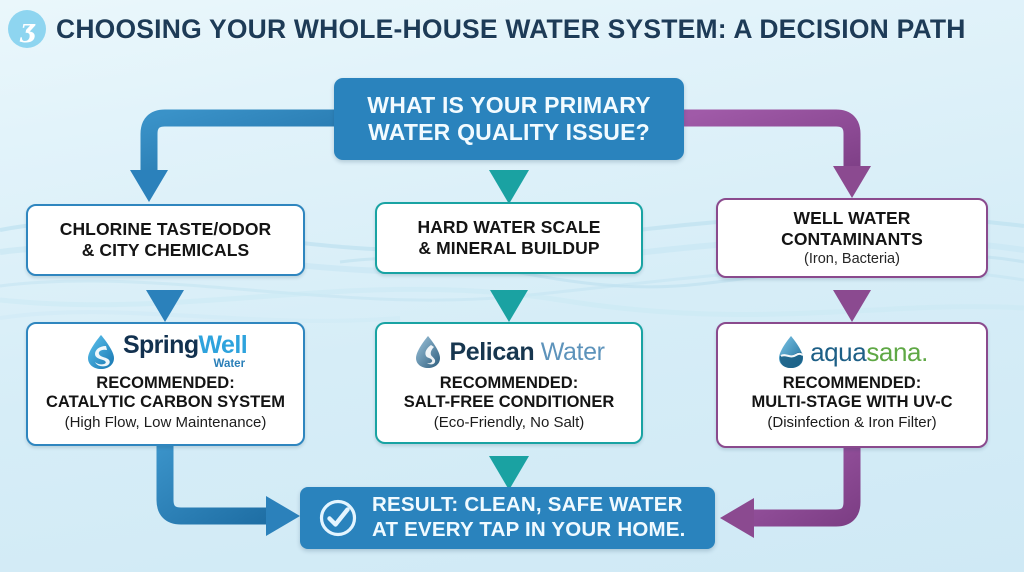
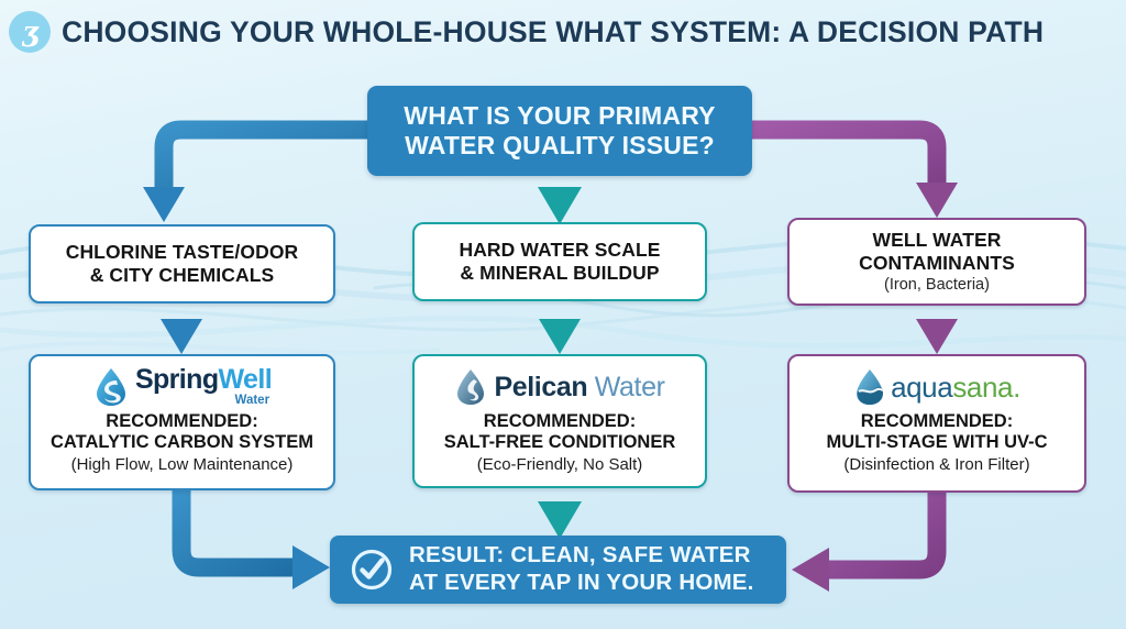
  ʒ
- CHOOSING YOUR WHOLE-HOUSE WATER SYSTEM: A DECISION PATH
+ CHOOSING YOUR WHOLE-HOUSE WHAT SYSTEM: A DECISION PATH
  WHAT IS YOUR PRIMARY
  WATER QUALITY ISSUE?
  CHLORINE TASTE/ODOR
  & CITY CHEMICALS
  HARD WATER SCALE
  & MINERAL BUILDUP
  WELL WATER
  CONTAMINANTS
  (Iron, Bacteria)
  SpringWell
  Water
  RECOMMENDED:
  CATALYTIC CARBON SYSTEM
  (High Flow, Low Maintenance)
  Pelican Water
  RECOMMENDED:
  SALT-FREE CONDITIONER
  (Eco-Friendly, No Salt)
  aquasana.
  RECOMMENDED:
  MULTI-STAGE WITH UV-C
  (Disinfection & Iron Filter)
  RESULT: CLEAN, SAFE WATER
  AT EVERY TAP IN YOUR HOME.
